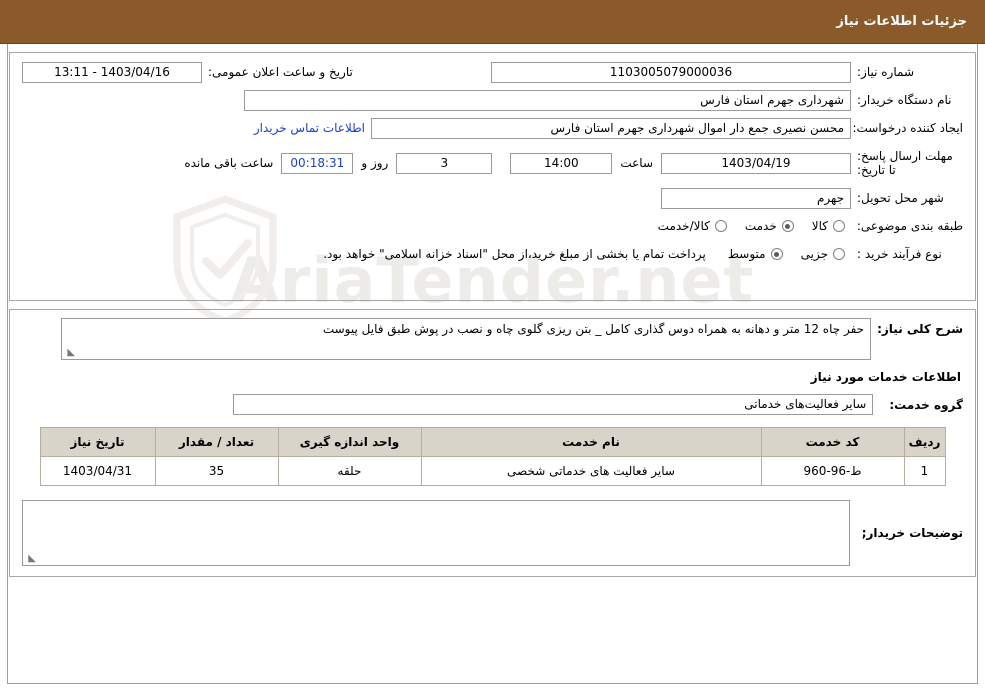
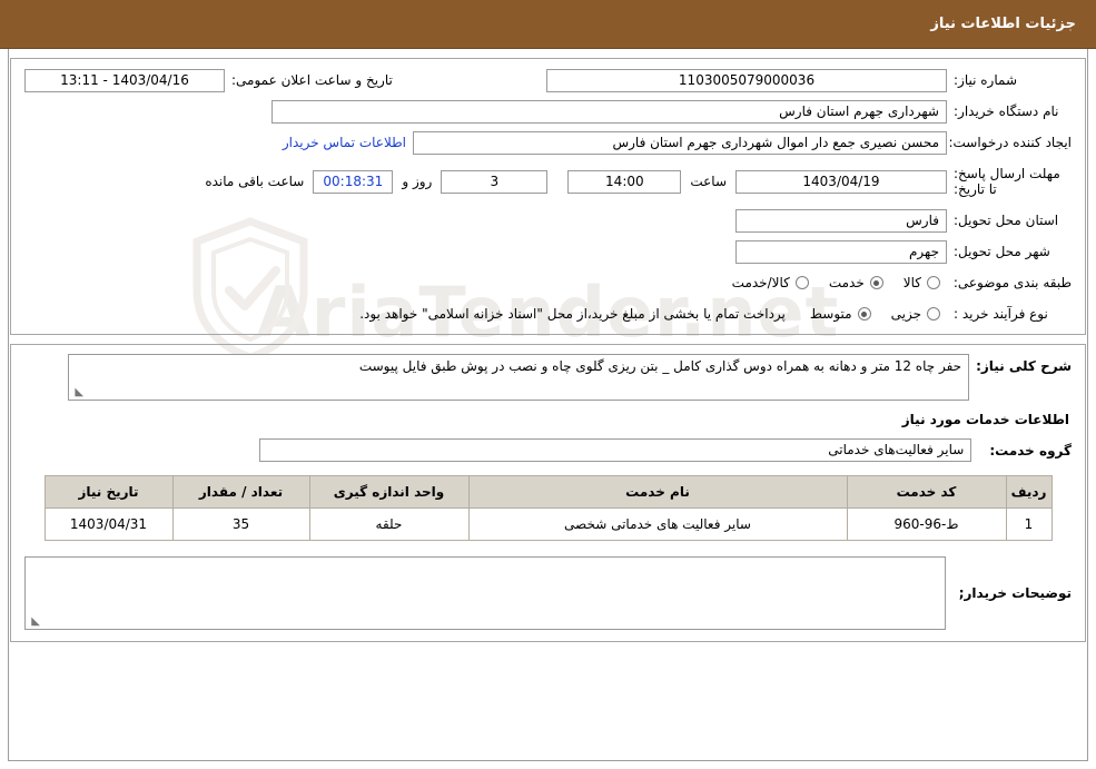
  AriaTender.net
  جزئیات اطلاعات نیاز
  شماره نیاز:
  1103005079000036
  تاریخ و ساعت اعلان عمومی:
  1403/04/16 - 13:11
  نام دستگاه خریدار:
  شهرداری جهرم استان فارس
  ایجاد کننده درخواست:
  محسن نصیری جمع دار اموال شهرداری جهرم استان فارس
  اطلاعات تماس خریدار
  مهلت ارسال پاسخ: تا تاریخ:
  1403/04/19
  ساعت
  14:00
  3
  روز و
  00:18:31
  ساعت باقی مانده
+ استان محل تحویل:
+ فارس
  شهر محل تحویل:
  جهرم
  طبقه بندی موضوعی:
  کالا
  خدمت
  کالا/خدمت
  نوع فرآیند خرید :
  جزیی
  متوسط
  پرداخت تمام یا بخشی از مبلغ خرید،از محل "اسناد خزانه اسلامی" خواهد بود.
  شرح کلی نیاز:
  حفر چاه 12 متر و دهانه به همراه دوس گذاری کامل _ بتن ریزی گلوی چاه و نصب در پوش طبق فایل پیوست
  ◣
  اطلاعات خدمات مورد نیاز
  گروه خدمت:
  سایر فعالیت‌های خدماتی
  ردیف	کد خدمت	نام خدمت	واحد اندازه گیری	تعداد / مقدار	تاریخ نیاز
  1	ط-96-960	سایر فعالیت های خدماتی شخصی	حلقه	35	1403/04/31
  توضیحات خریدار;
  ◣
